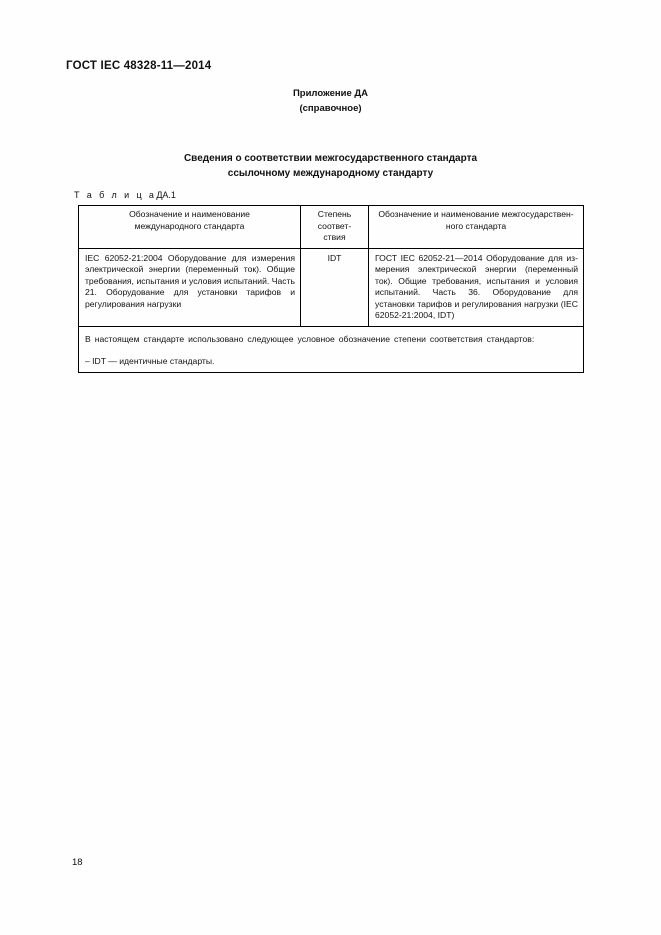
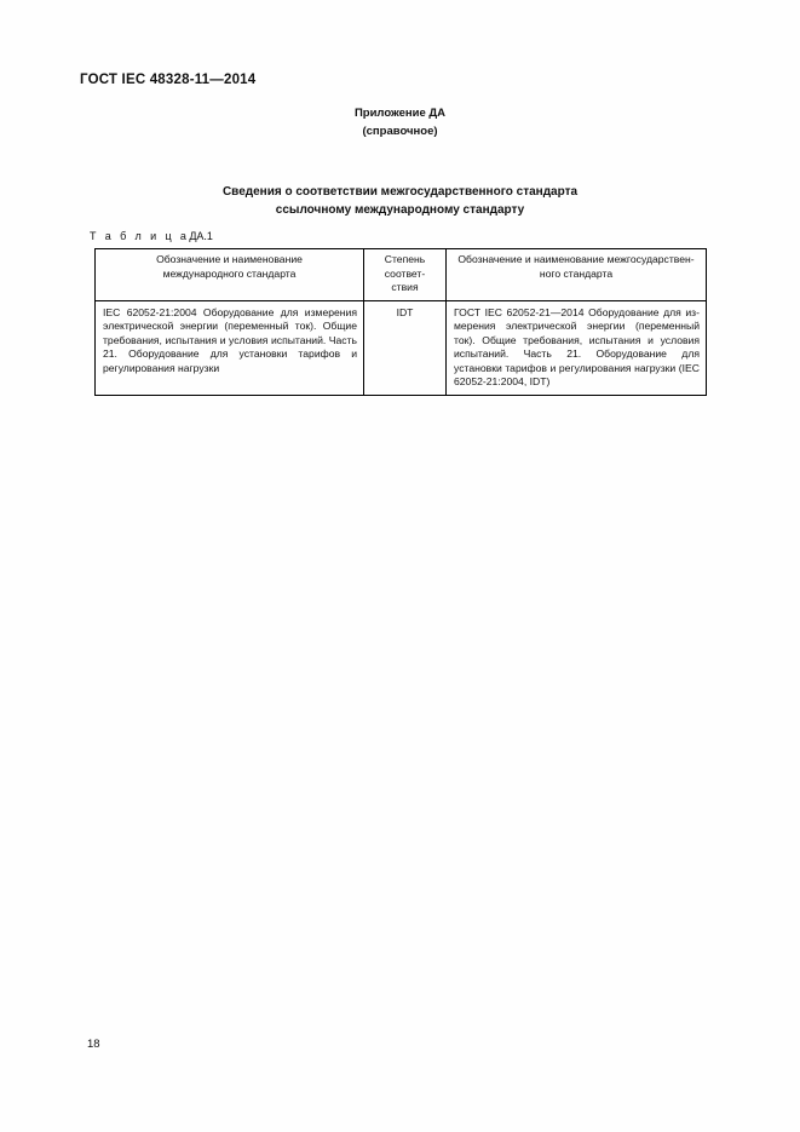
  ГОСТ IEC 48328-11—2014
  Приложение ДА
  (справочное)
  Сведения о соответствии межгосударственного стандарта
  ссылочному международному стандарту
  Т а б л и ц аДА.1
  Обозначение и наименование международного стандарта	Степень соответ- ствия	Обозначение и наименование межгосударствен- ного стандарта
- IEC 62052-21:2004 Оборудование для из­мерения электрической энергии (переменный ток). Общие требования, испытания и условия испытаний. Часть 21. Оборудова­ние для установки тарифов и регулирова­ния нагрузки	IDT	ГОСТ IEC 62052-21—2014 Оборудование для из­мерения электрической энергии (переменный ток). Общие требования, испытания и условия испыта­ний. Часть 36. Оборудование для установки та­рифов и регулирования нагрузки (IEC 62052-21:2004, IDT)
+ IEC 62052-21:2004 Оборудование для из­мерения электрической энергии (переменный ток). Общие требования, испытания и условия испытаний. Часть 21. Оборудова­ние для установки тарифов и регулирова­ния нагрузки	IDT	ГОСТ IEC 62052-21—2014 Оборудование для из­мерения электрической энергии (переменный ток). Общие требования, испытания и условия испыта­ний. Часть 21. Оборудование для установки та­рифов и регулирования нагрузки (IEC 62052-21:2004, IDT)
- В настоящем стандарте использовано следующее условное обозначение степени соответствия стандартов: – IDT — идентичные стандарты.
  18
